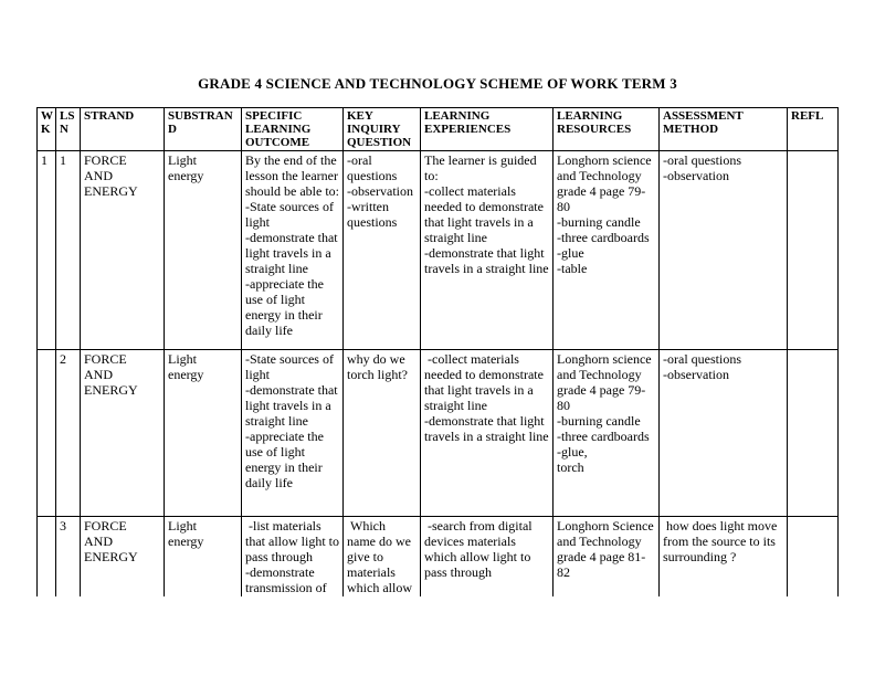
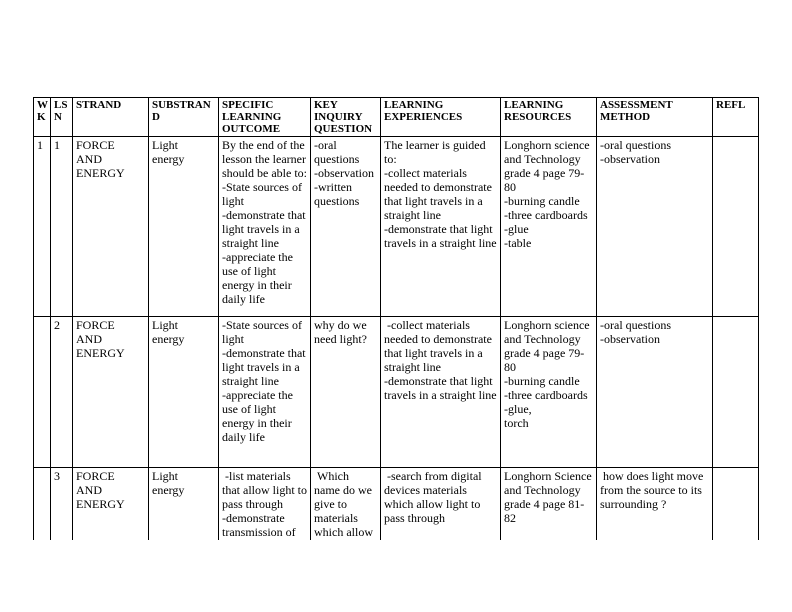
- GRADE 4 SCIENCE AND TECHNOLOGY SCHEME OF WORK TERM 3
  W K	LS N	STRAND	SUBSTRAND	SPECIFIC LEARNING OUTCOME	KEY INQUIRY QUESTION	LEARNING EXPERIENCES	LEARNING RESOURCES	ASSESSMENT METHOD	REFL
  1	1	FORCE AND ENERGY	Light energy	By the end of the lesson the learner should be able to: -State sources of light -demonstrate that light travels in a straight line -appreciate the use of light energy in their daily life	-oral questions -observation -written questions	The learner is guided to: -collect materials needed to demonstrate that light travels in a straight line -demonstrate that light travels in a straight line	Longhorn science and Technology grade 4 page 79-80 -burning candle -three cardboards -glue -table	-oral questions -observation
- 	2	FORCE AND ENERGY	Light energy	-State sources of light -demonstrate that light travels in a straight line -appreciate the use of light energy in their daily life	why do we torch light?	-collect materials needed to demonstrate that light travels in a straight line -demonstrate that light travels in a straight line	Longhorn science and Technology grade 4 page 79-80 -burning candle -three cardboards -glue, torch	-oral questions -observation
+ 	2	FORCE AND ENERGY	Light energy	-State sources of light -demonstrate that light travels in a straight line -appreciate the use of light energy in their daily life	why do we need light?	-collect materials needed to demonstrate that light travels in a straight line -demonstrate that light travels in a straight line	Longhorn science and Technology grade 4 page 79-80 -burning candle -three cardboards -glue, torch	-oral questions -observation
  	3	FORCE AND ENERGY	Light energy	-list materials that allow light to pass through -demonstrate transmission of	Which name do we give to materials which allow	-search from digital devices materials which allow light to pass through	Longhorn Science and Technology grade 4 page 81-82	how does light move from the source to its surrounding ?
